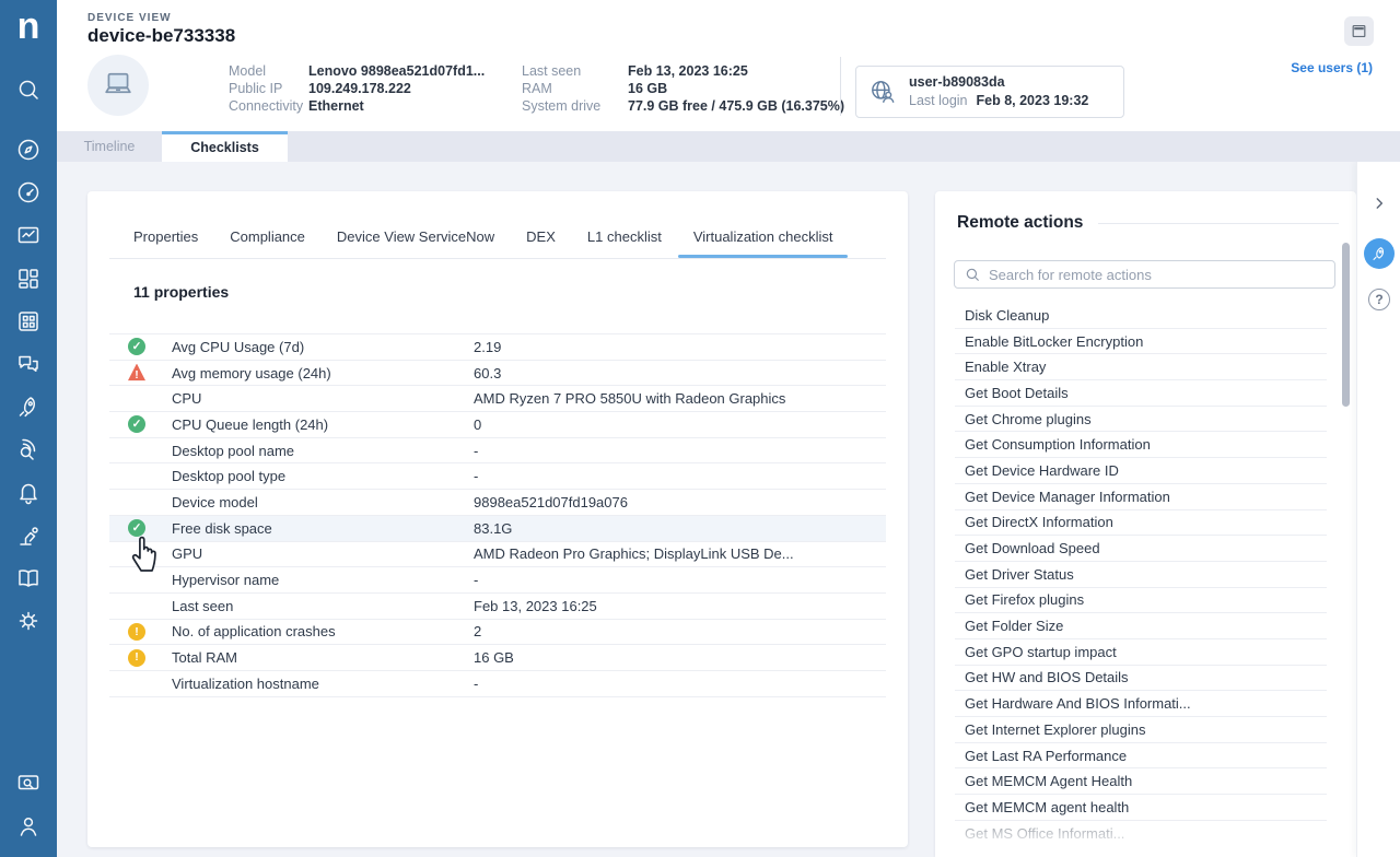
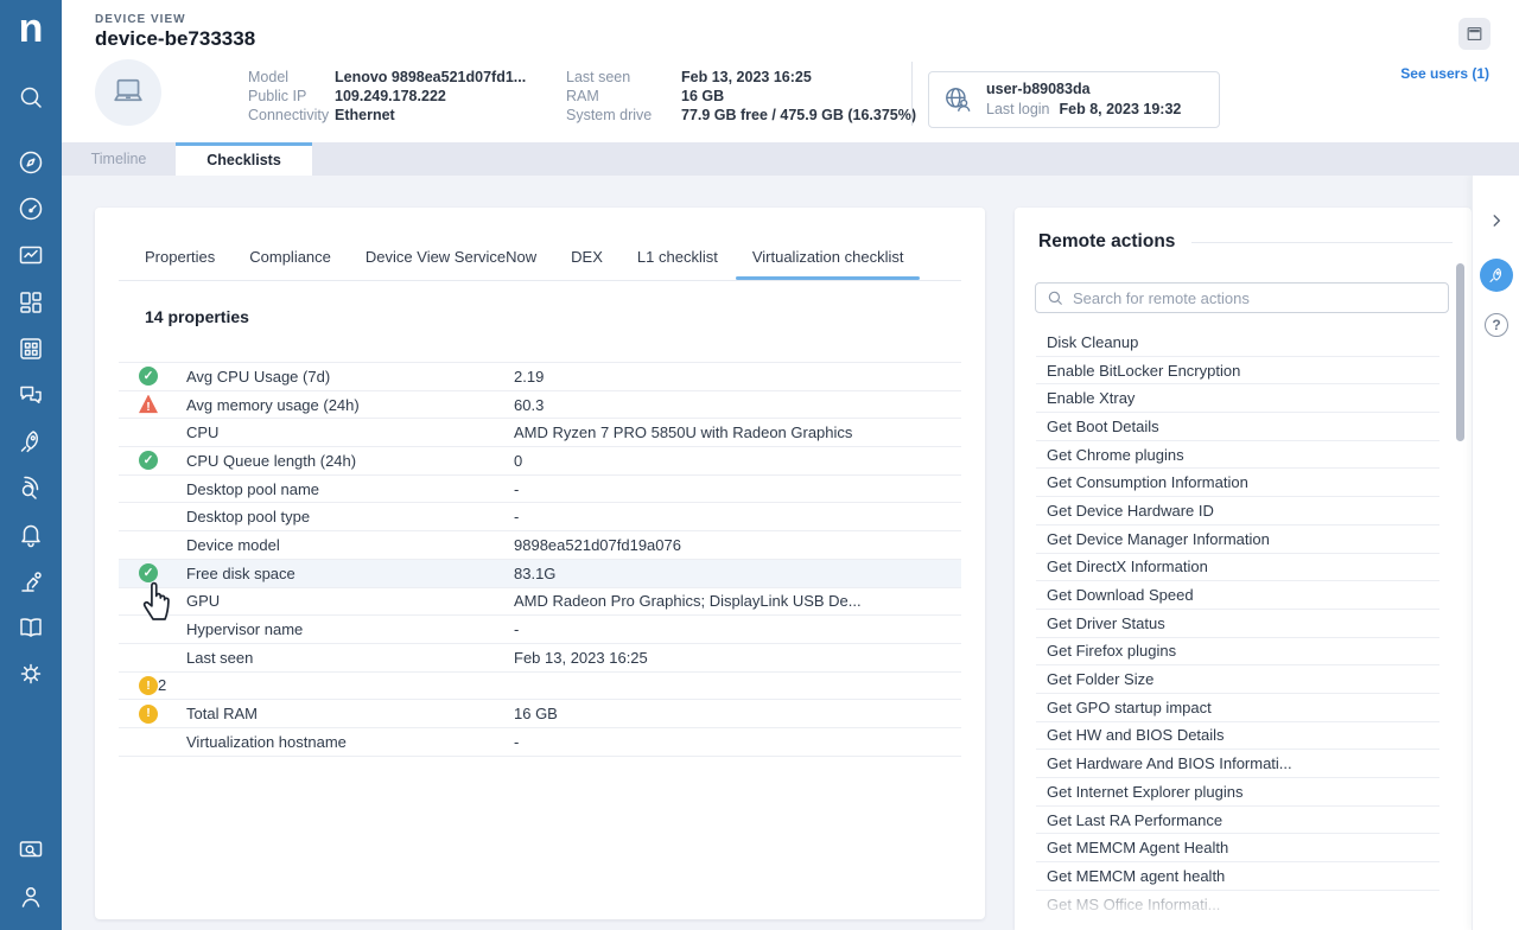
  n
  DEVICE VIEW
  device-be733338
  Model
  Lenovo 9898ea521d07fd1...
  Public IP
  109.249.178.222
  Connectivity
  Ethernet
  Last seen
  Feb 13, 2023 16:25
  RAM
  16 GB
  System drive
  77.9 GB free / 475.9 GB (16.375%)
  user-b89083da
  Last login
  Feb 8, 2023 19:32
  See users (1)
  Timeline
  Checklists
  Properties
  Compliance
  Device View ServiceNow
  DEX
  L1 checklist
  Virtualization checklist
- 11 properties
+ 14 properties
  ✓
  Avg CPU Usage (7d)
  2.19
  !
  Avg memory usage (24h)
  60.3
  CPU
  AMD Ryzen 7 PRO 5850U with Radeon Graphics
  ✓
  CPU Queue length (24h)
  0
  Desktop pool name
  -
  Desktop pool type
  -
  Device model
  9898ea521d07fd19a076
  ✓
  Free disk space
  83.1G
  GPU
  AMD Radeon Pro Graphics; DisplayLink USB De...
  Hypervisor name
  -
  Last seen
  Feb 13, 2023 16:25
  !
- No. of application crashes
  2
  !
  Total RAM
  16 GB
  Virtualization hostname
  -
  Remote actions
  Search for remote actions
  Disk Cleanup
  Enable BitLocker Encryption
  Enable Xtray
  Get Boot Details
  Get Chrome plugins
  Get Consumption Information
  Get Device Hardware ID
  Get Device Manager Information
  Get DirectX Information
  Get Download Speed
  Get Driver Status
  Get Firefox plugins
  Get Folder Size
  Get GPO startup impact
  Get HW and BIOS Details
  Get Hardware And BIOS Informati...
  Get Internet Explorer plugins
  Get Last RA Performance
  Get MEMCM Agent Health
  Get MEMCM agent health
  ?
